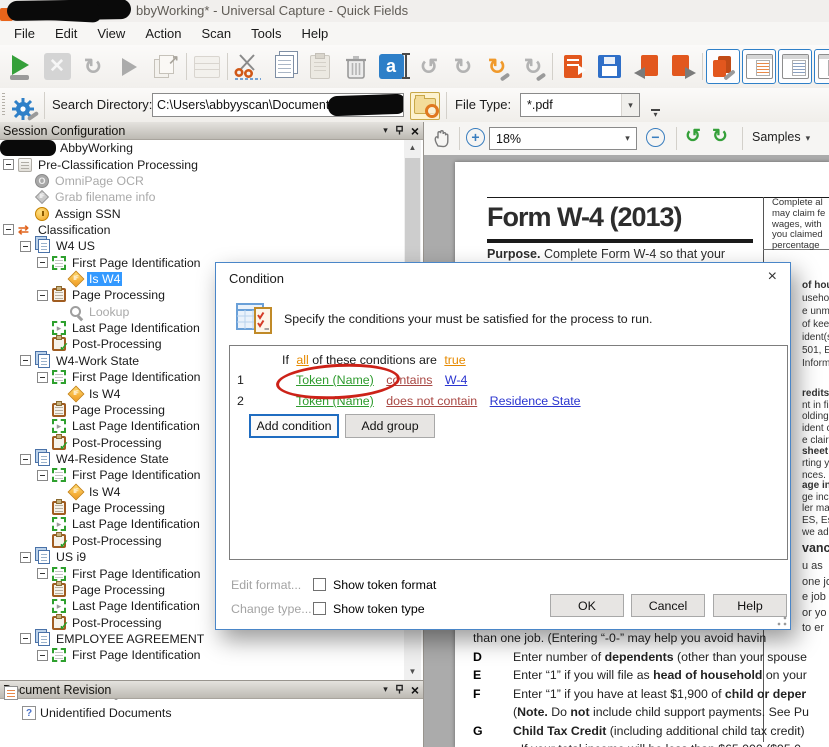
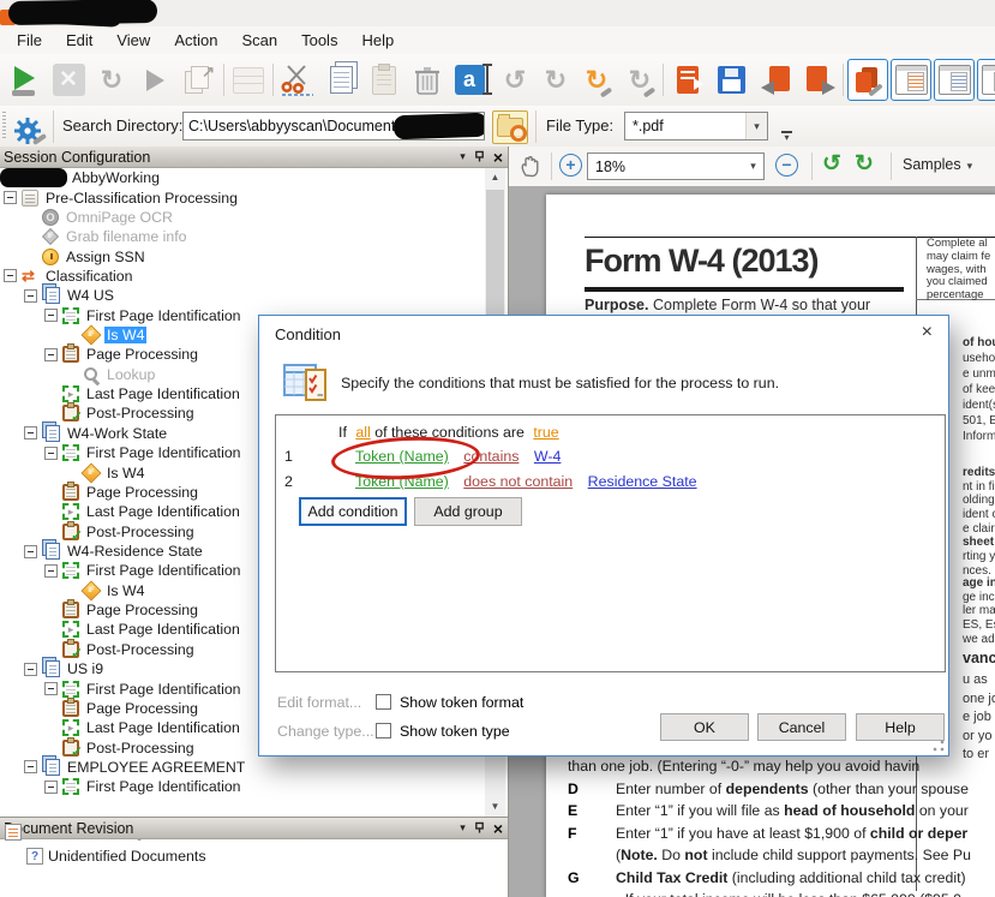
- bbyWorking* - Universal Capture - Quick Fields
  File
  Edit
  View
  Action
  Scan
  Tools
  Help
  ✕
  ↻
  ↗
  a
  ↺
  ↻
  ↻
  ↻
  Search Directory:
  C:\Users\abbyyscan\Documen
  File Type:
  *.pdf
  ▾
  ▾
  Session Configuration
  ▾
  ×
  AbbyWorking
  Pre-Classification Processing
  OmniPage OCR
  Grab filename info
  Assign SSN
  Classification
  W4 US
  First Page Identification
  Is W4
  Page Processing
  Lookup
  Last Page Identification
  Post-Processing
  W4-Work State
  First Page Identification
  Is W4
  Page Processing
  Last Page Identification
  Post-Processing
  W4-Residence State
  First Page Identification
  Is W4
  Page Processing
  Last Page Identification
  Post-Processing
  US i9
  First Page Identification
  Page Processing
  Last Page Identification
  Post-Processing
  EMPLOYEE AGREEMENT
  First Page Identification
  ▲
  ▼
  cument Revision
  ▾
  ×
  Unidentified Documents
  +
  18%
  ▾
  −
  ↺
  ↻
  Samples ▾
  Form W-4 (2013)
  Purpose. Complete Form W-4 so that your
  Complete al
  may claim fe
  wages, with
  you claimed
  percentage
  of ho
  useho
  e unm
  of kee
  ident(
  501, E
  Inform
  redits
  nt in fi
  olding
  ident
  e clair
  sheet
  rting y
  nces.
  age in
  ge inc
  ler ma
  ES, E
  we ad
  u as
  one j
  e job
  or yo
  to er
  vanc
  than one job. (Entering “-0-” may help you avoid havin
  D
  Enter number of dependents (other than your spouse
  E
  Enter “1” if you will file as head of household on your
  F
  Enter “1” if you have at least $1,900 of child or deper
  (Note. Do not include child support payments. See Pu
  G
  Child Tax Credit (including additional child tax credit)
  Condition
  ×
- Specify the conditions your must be satisfied for the process to run.
+ Specify the conditions that must be satisfied for the process to run.
  If all of these conditions are true
  1
  Token (Name) contains W-4
  2
  Token (Name) does not contain Residence State
  Add condition
  Add group
  Edit format...
  Show token format
  Change type...
  Show token type
  OK
  Cancel
  Help
